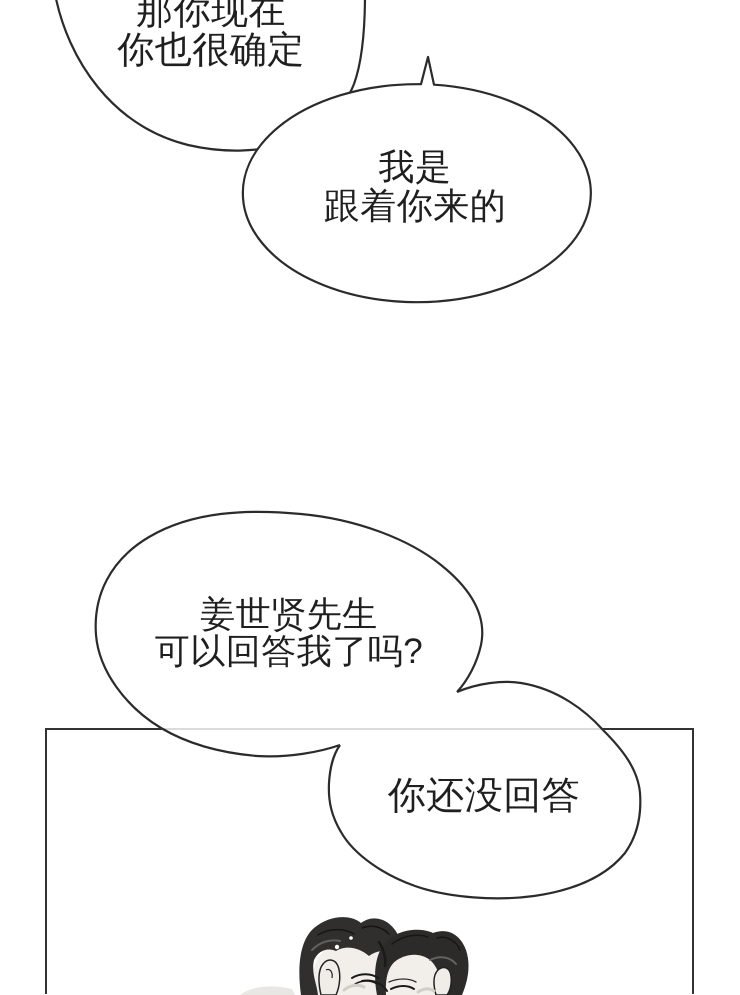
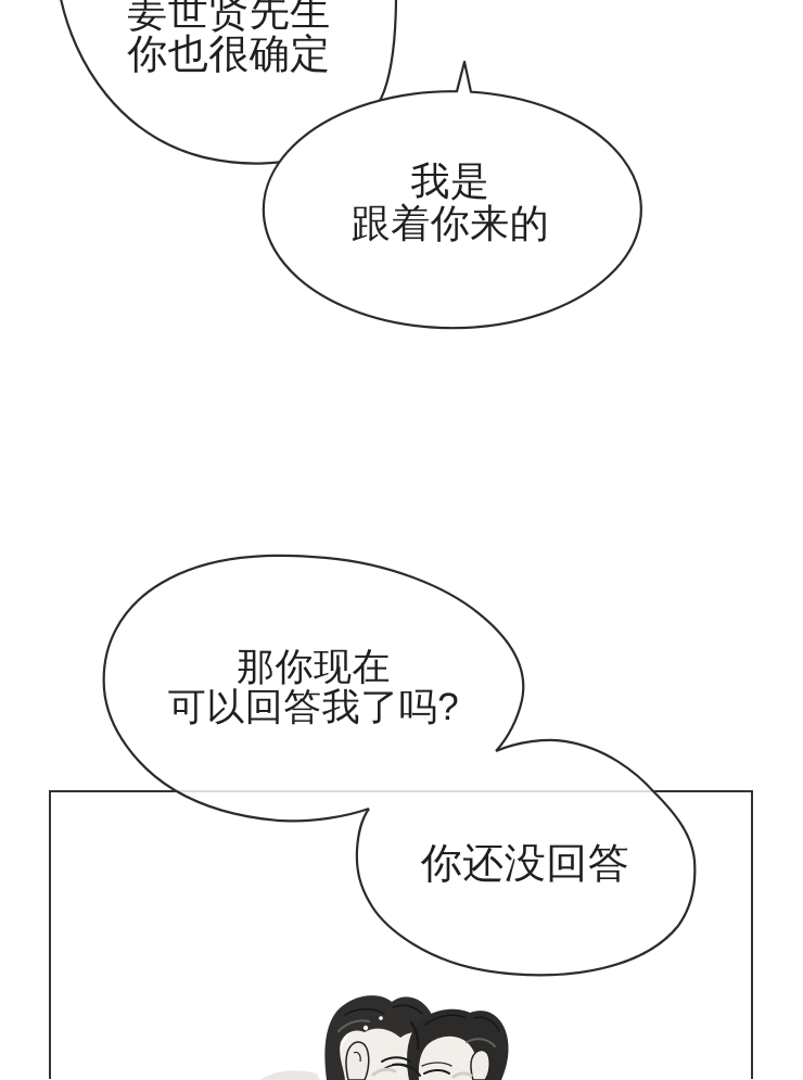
- 那你现在
+ 姜世贤先生
  你也很确定
  我是
  跟着你来的
- 姜世贤先生
+ 那你现在
  可以回答我了吗?
  你还没回答
